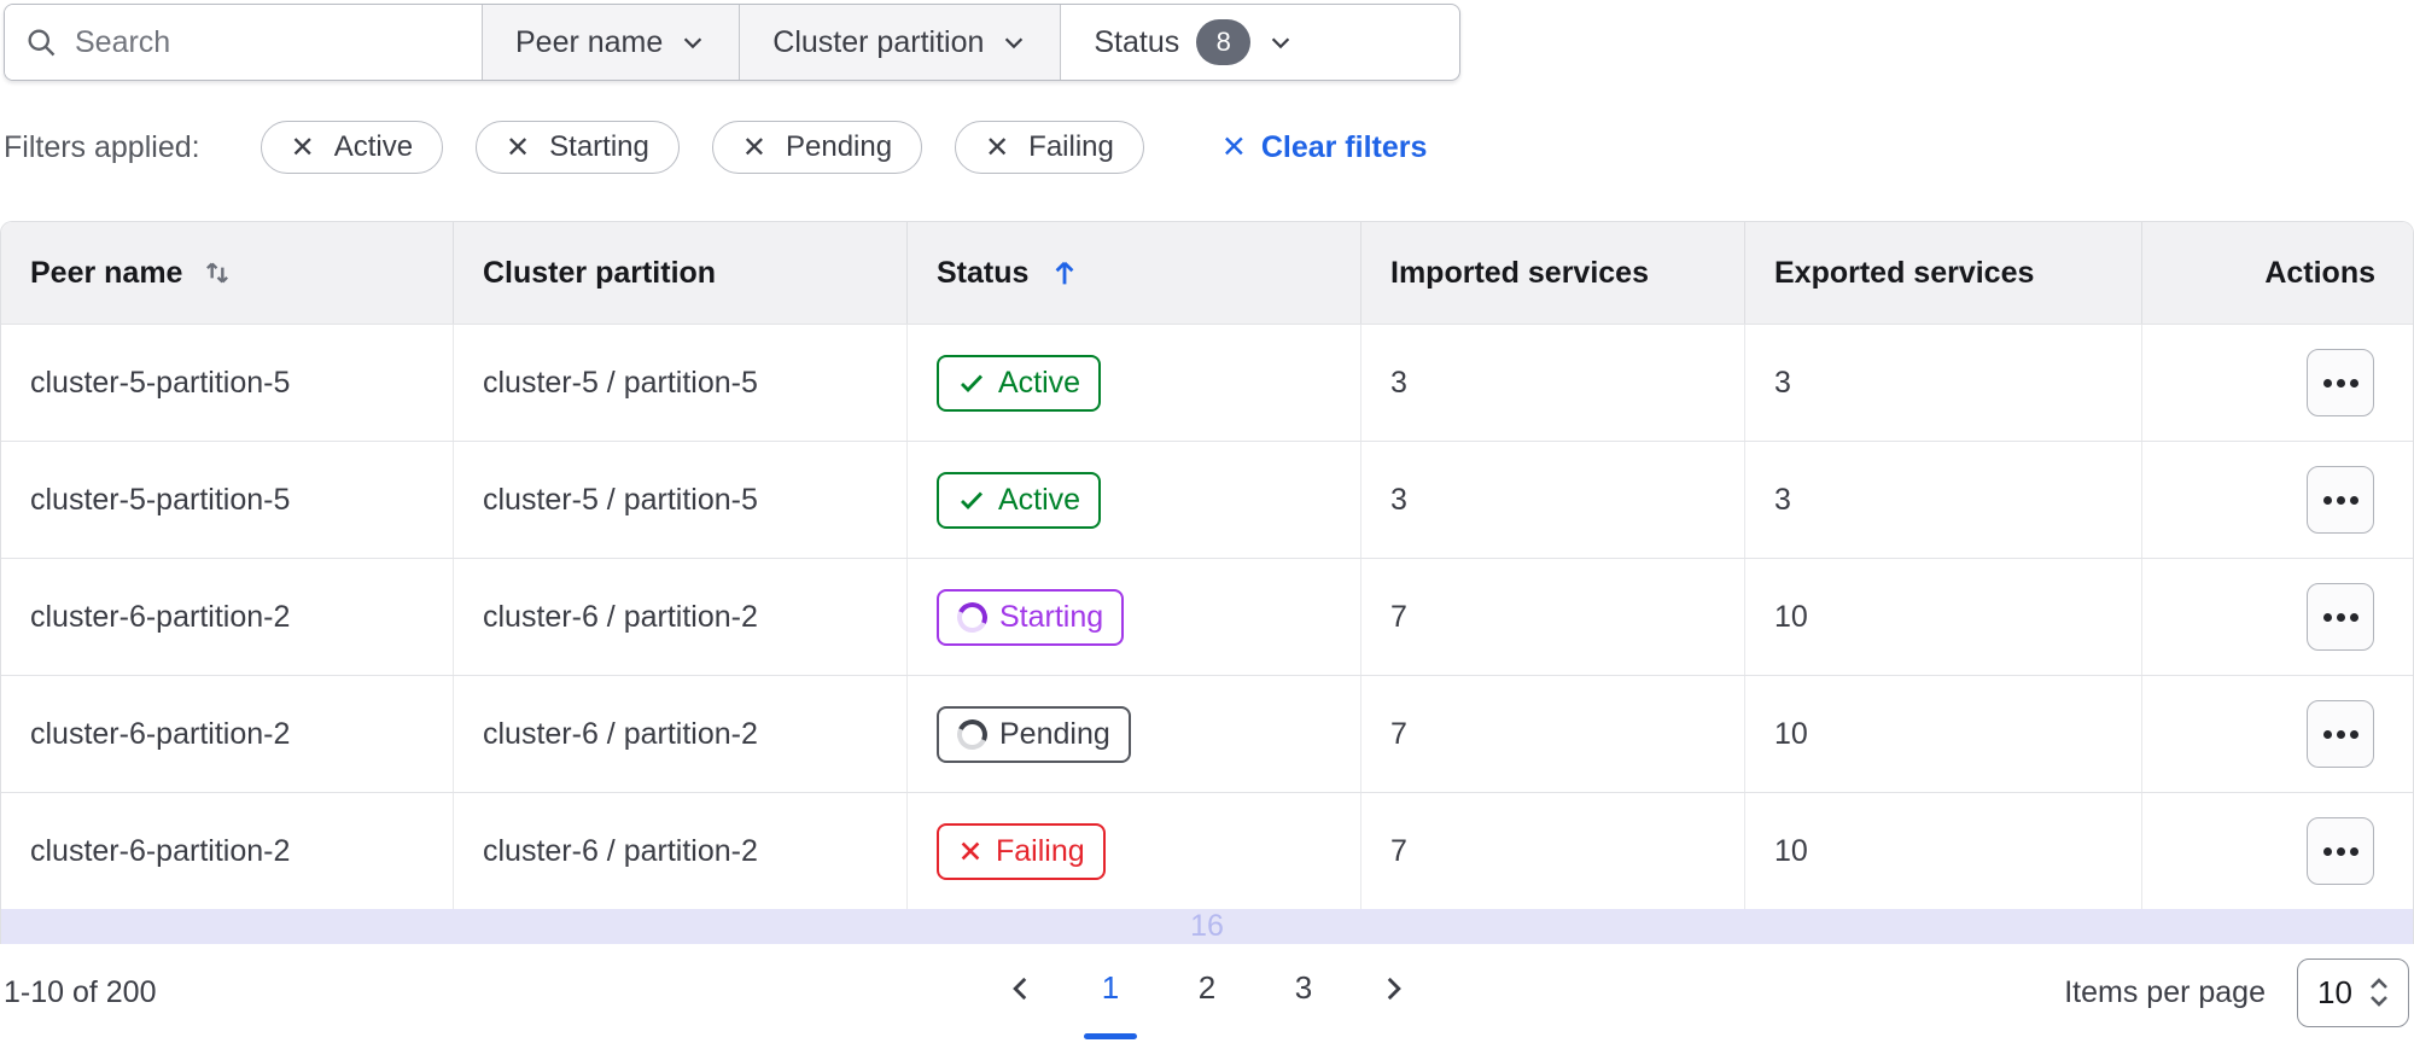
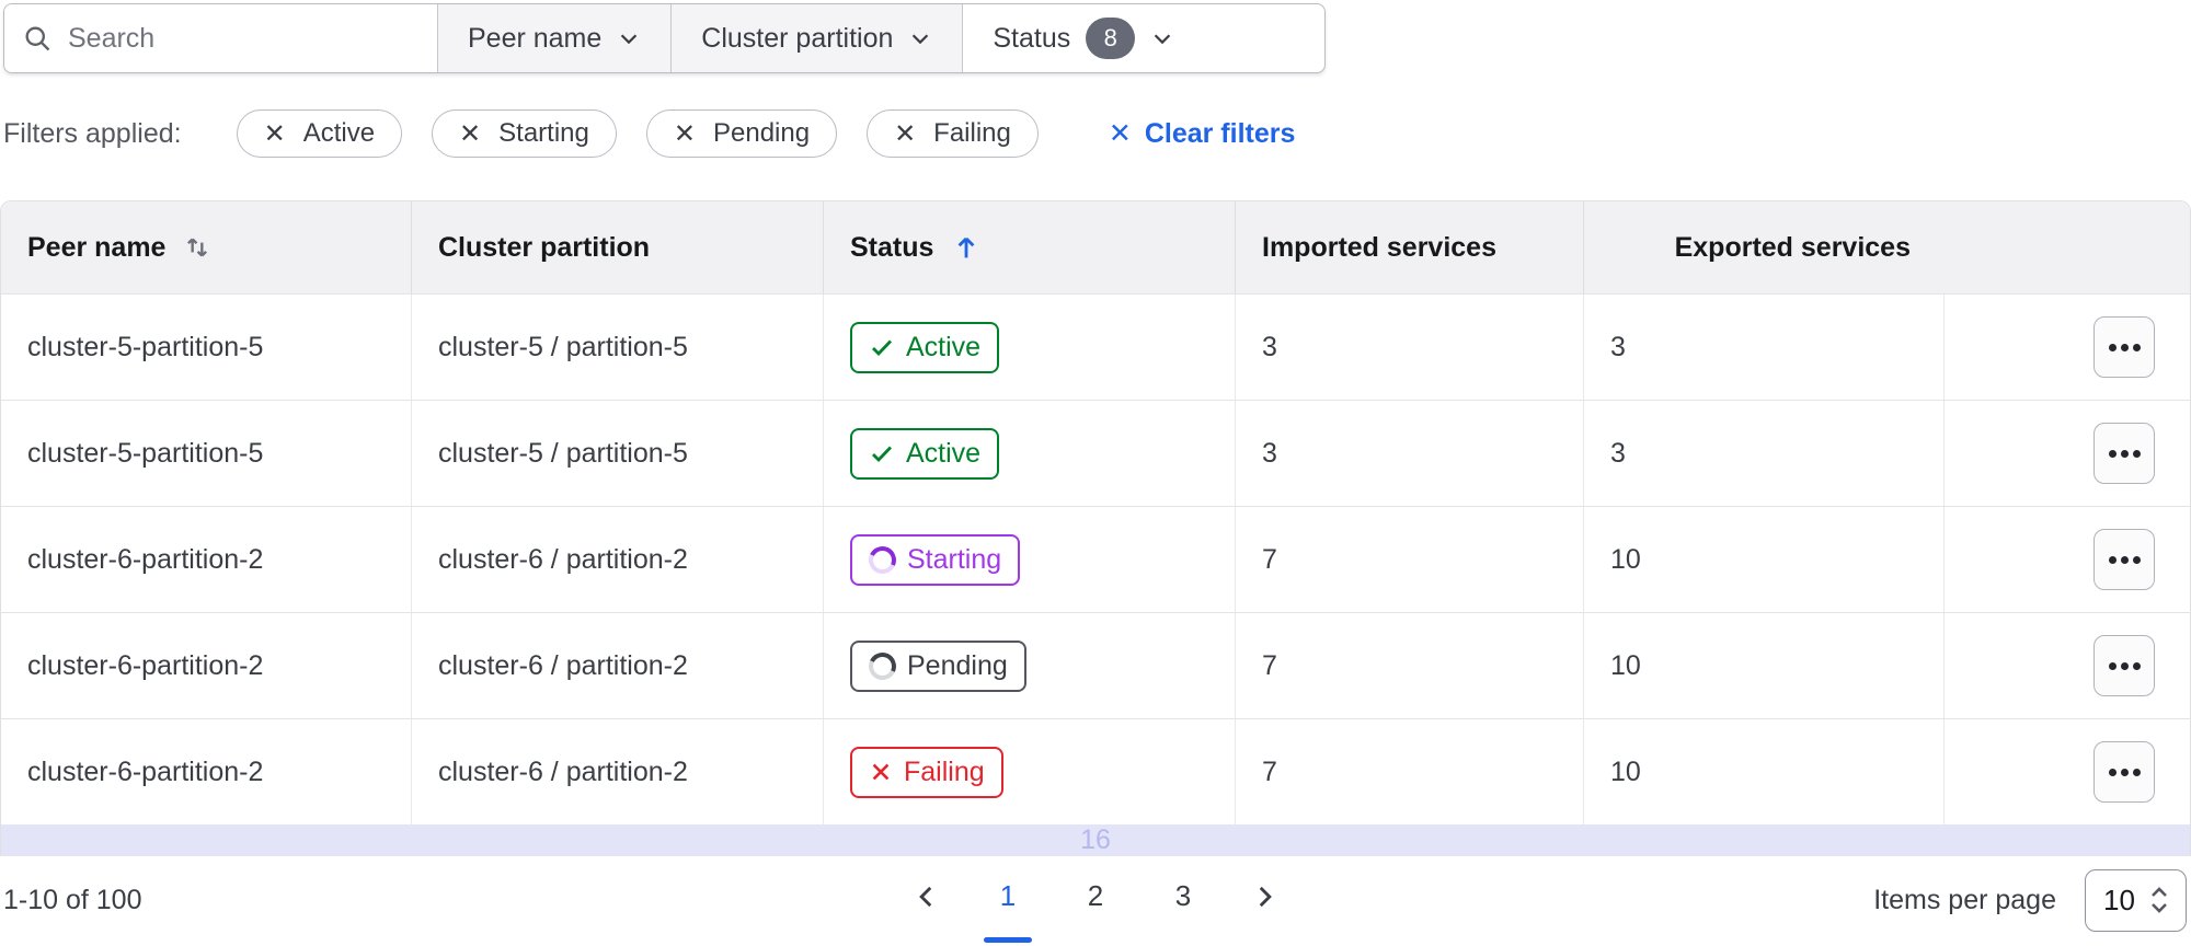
  Search
  Peer name
  Cluster partition
  Status
  8
  Filters applied:
  ✕
  Active
  ✕
  Starting
  ✕
  Pending
  ✕
  Failing
  ✕
  Clear filters
  Peer name
  Cluster partition
  Status
  Imported services
  Exported services
- Actions
  cluster-5-partition-5
  cluster-5 / partition-5
  Active
  3
  3
  cluster-5-partition-5
  cluster-5 / partition-5
  Active
  3
  3
  cluster-6-partition-2
  cluster-6 / partition-2
  Starting
  7
  10
  cluster-6-partition-2
  cluster-6 / partition-2
  Pending
  7
  10
  cluster-6-partition-2
  cluster-6 / partition-2
  Failing
  7
  10
  16
- 1-10 of 200
+ 1-10 of 100
  1
  2
  3
  Items per page
  10
